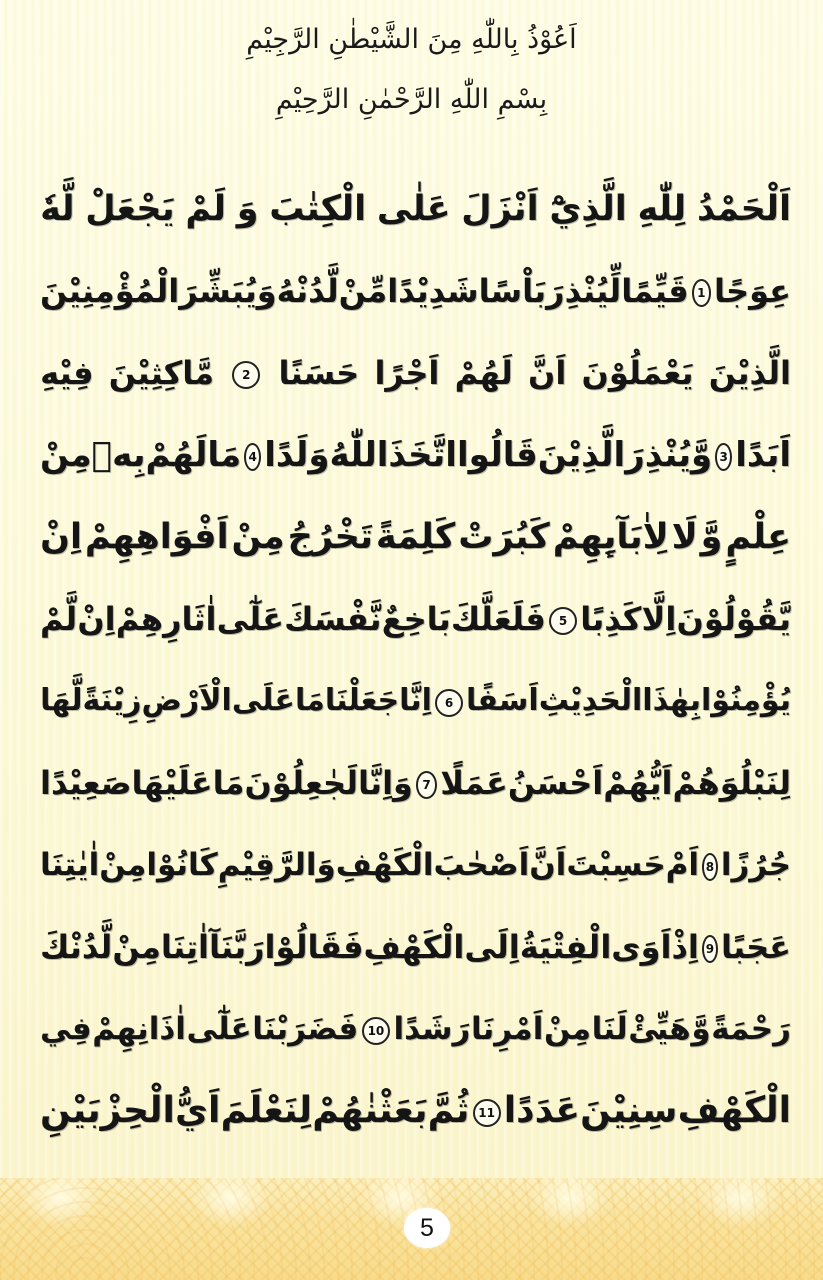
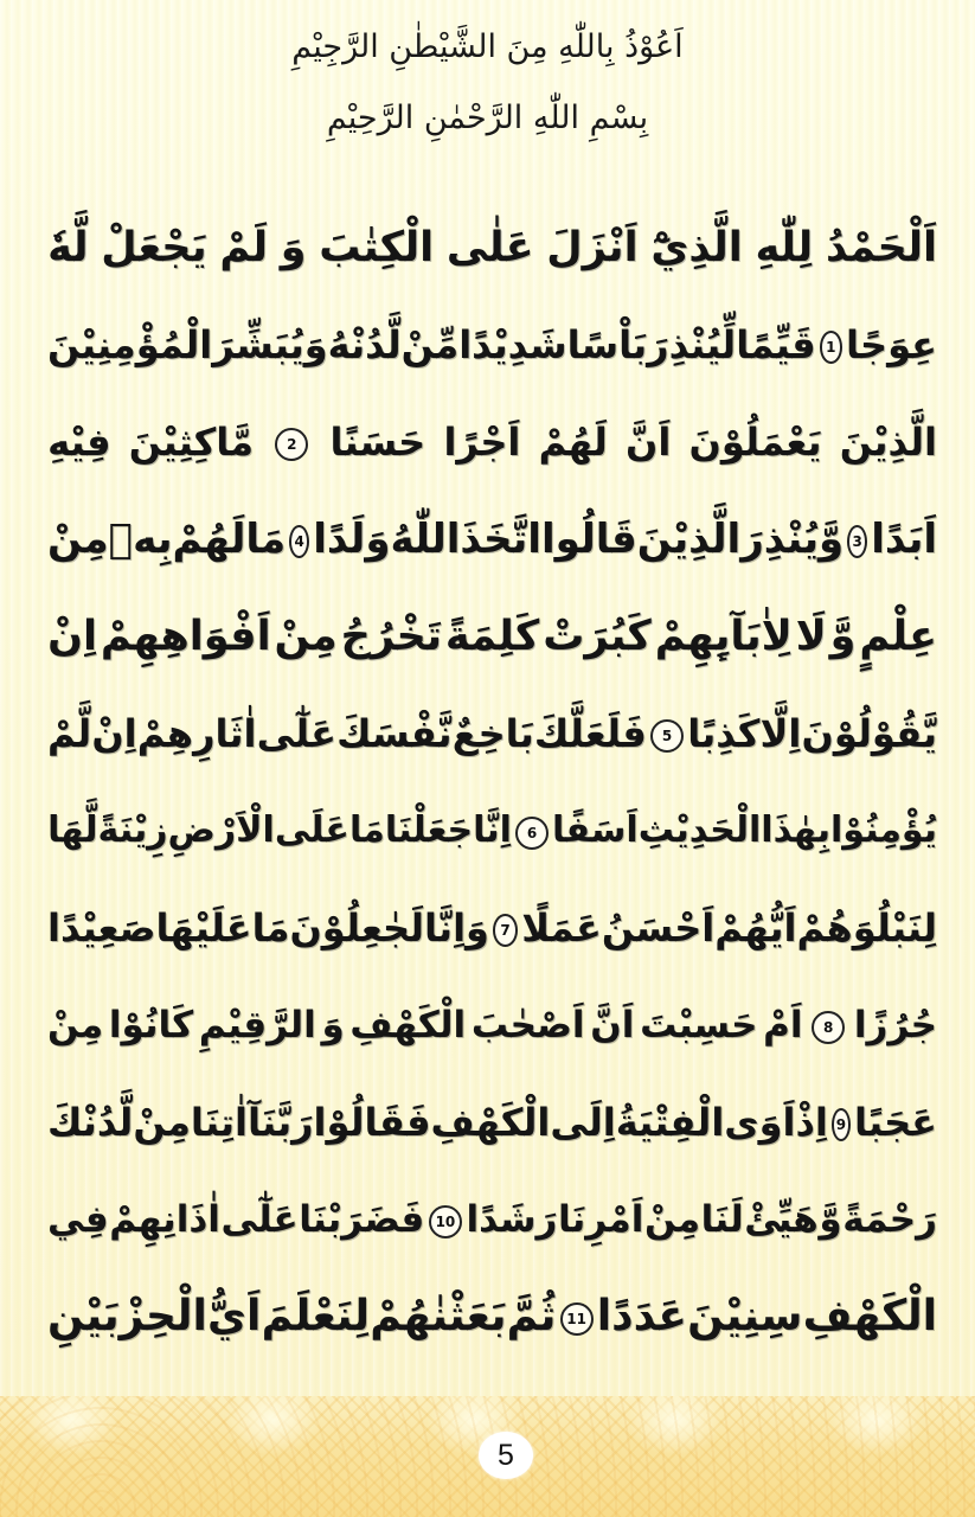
  اَعُوْذُ بِاللّٰهِ مِنَ الشَّيْطٰنِ الرَّجِيْمِ
  بِسْمِ اللّٰهِ الرَّحْمٰنِ الرَّحِيْمِ
  اَلْحَمْدُ
  لِلّٰهِ
  الَّذِيْٓ
  اَنْزَلَ
  عَلٰى
  الْكِتٰبَ
  وَ
  لَمْ
  يَجْعَلْ
  لَّهٗ
  عِوَجًا
  1
  قَيِّمًا
  لِّيُنْذِرَ
  بَاْسًا
  شَدِيْدًا
  مِّنْ
  لَّدُنْهُ
  وَ
  يُبَشِّرَ
  الْمُؤْمِنِيْنَ
  الَّذِيْنَ
  يَعْمَلُوْنَ
  اَنَّ
  لَهُمْ
  اَجْرًا
  حَسَنًا
  2
  مَّاكِثِيْنَ
  فِيْهِ
  اَبَدًا
  3
  وَّ
  يُنْذِرَ
  الَّذِيْنَ
  قَالُوا
  اتَّخَذَ
  اللّٰهُ
  وَلَدًا
  4
  مَا
  لَهُمْ
  بِهٖ
  مِنْ
  عِلْمٍ
  وَّ
  لَا
  لِاٰبَآىِٕهِمْ
  كَبُرَتْ
  كَلِمَةً
  تَخْرُجُ
  مِنْ
  اَفْوَاهِهِمْ
  اِنْ
  يَّقُوْلُوْنَ
  اِلَّا
  كَذِبًا
  5
  فَلَعَلَّكَ
  بَاخِعٌ
  نَّفْسَكَ
  عَلٰٓى
  اٰثَارِهِمْ
  اِنْ
  لَّمْ
  يُؤْمِنُوْا
  بِهٰذَا
  الْحَدِيْثِ
  اَسَفًا
  6
  اِنَّا
  جَعَلْنَا
  مَا
  عَلَى
  الْاَرْضِ
  زِيْنَةً
  لَّهَا
  لِنَبْلُوَهُمْ
  اَيُّهُمْ
  اَحْسَنُ
  عَمَلًا
  7
  وَ
  اِنَّا
  لَجٰعِلُوْنَ
  مَا
  عَلَيْهَا
  صَعِيْدًا
  جُرُزًا
  8
  اَمْ
  حَسِبْتَ
  اَنَّ
  اَصْحٰبَ
  الْكَهْفِ
  وَ
  الرَّقِيْمِ
  كَانُوْا
  مِنْ
- اٰيٰتِنَا
  عَجَبًا
  9
  اِذْ
  اَوَى
  الْفِتْيَةُ
  اِلَى
  الْكَهْفِ
  فَقَالُوْا
  رَبَّنَآ
  اٰتِنَا
  مِنْ
  لَّدُنْكَ
  رَحْمَةً
  وَّ
  هَيِّئْ
  لَنَا
  مِنْ
  اَمْرِنَا
  رَشَدًا
  10
  فَضَرَبْنَا
  عَلٰٓى
  اٰذَانِهِمْ
  فِي
  الْكَهْفِ
  سِنِيْنَ
  عَدَدًا
  11
  ثُمَّ
  بَعَثْنٰهُمْ
  لِنَعْلَمَ
  اَيُّ
  الْحِزْبَيْنِ
  5
